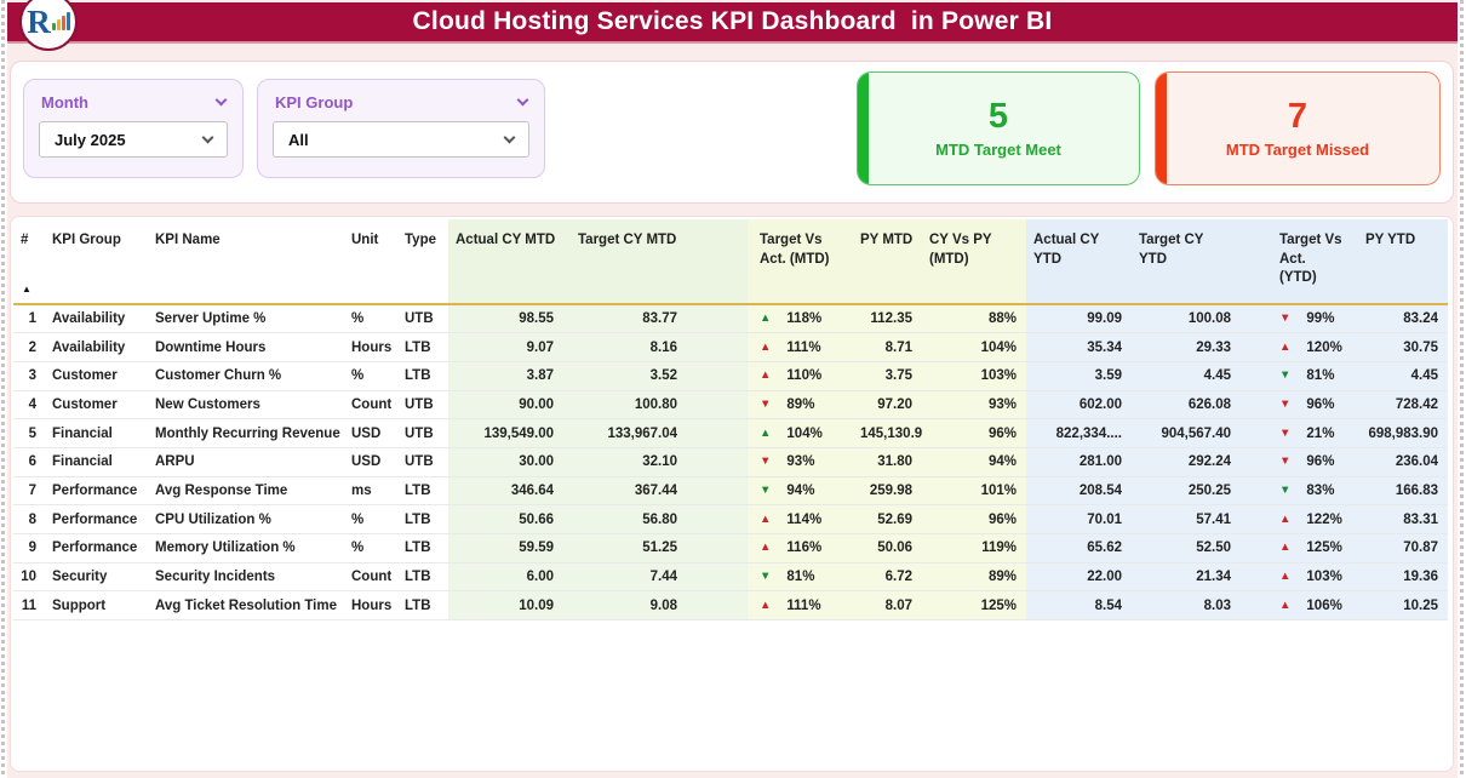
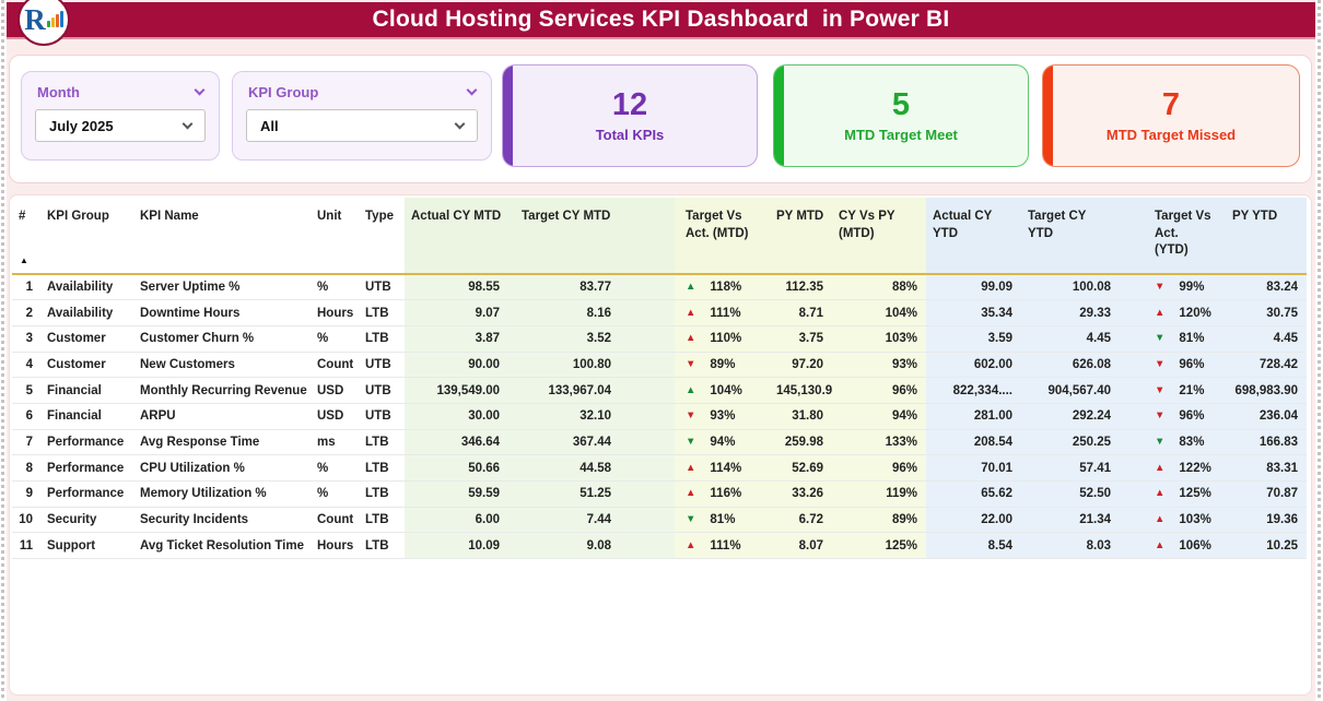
  R
  Cloud Hosting Services KPI Dashboard in Power BI
  Month
  July 2025
  KPI Group
  All
+ 12
+ Total KPIs
  5
  MTD Target Meet
  7
  MTD Target Missed
  # ▲	KPI Group	KPI Name	Unit	Type	Actual CY MTD	Target CY MTD	Target Vs Act. (MTD)	PY MTD	CY Vs PY (MTD)	Actual CY YTD	Target CY YTD	Target Vs Act. (YTD)	PY YTD
  1	Availability	Server Uptime %	%	UTB	98.55	83.77	▲ 118%	112.35	88%	99.09	100.08	▼ 99%	83.24
  2	Availability	Downtime Hours	Hours	LTB	9.07	8.16	▲ 111%	8.71	104%	35.34	29.33	▲ 120%	30.75
  3	Customer	Customer Churn %	%	LTB	3.87	3.52	▲ 110%	3.75	103%	3.59	4.45	▼ 81%	4.45
  4	Customer	New Customers	Count	UTB	90.00	100.80	▼ 89%	97.20	93%	602.00	626.08	▼ 96%	728.42
  5	Financial	Monthly Recurring Revenue	USD	UTB	139,549.00	133,967.04	▲ 104%	145,130.9	96%	822,334....	904,567.40	▼ 21%	698,983.90
  6	Financial	ARPU	USD	UTB	30.00	32.10	▼ 93%	31.80	94%	281.00	292.24	▼ 96%	236.04
- 7	Performance	Avg Response Time	ms	LTB	346.64	367.44	▼ 94%	259.98	101%	208.54	250.25	▼ 83%	166.83
+ 7	Performance	Avg Response Time	ms	LTB	346.64	367.44	▼ 94%	259.98	133%	208.54	250.25	▼ 83%	166.83
- 8	Performance	CPU Utilization %	%	LTB	50.66	56.80	▲ 114%	52.69	96%	70.01	57.41	▲ 122%	83.31
+ 8	Performance	CPU Utilization %	%	LTB	50.66	44.58	▲ 114%	52.69	96%	70.01	57.41	▲ 122%	83.31
- 9	Performance	Memory Utilization %	%	LTB	59.59	51.25	▲ 116%	50.06	119%	65.62	52.50	▲ 125%	70.87
+ 9	Performance	Memory Utilization %	%	LTB	59.59	51.25	▲ 116%	33.26	119%	65.62	52.50	▲ 125%	70.87
  10	Security	Security Incidents	Count	LTB	6.00	7.44	▼ 81%	6.72	89%	22.00	21.34	▲ 103%	19.36
  11	Support	Avg Ticket Resolution Time	Hours	LTB	10.09	9.08	▲ 111%	8.07	125%	8.54	8.03	▲ 106%	10.25
